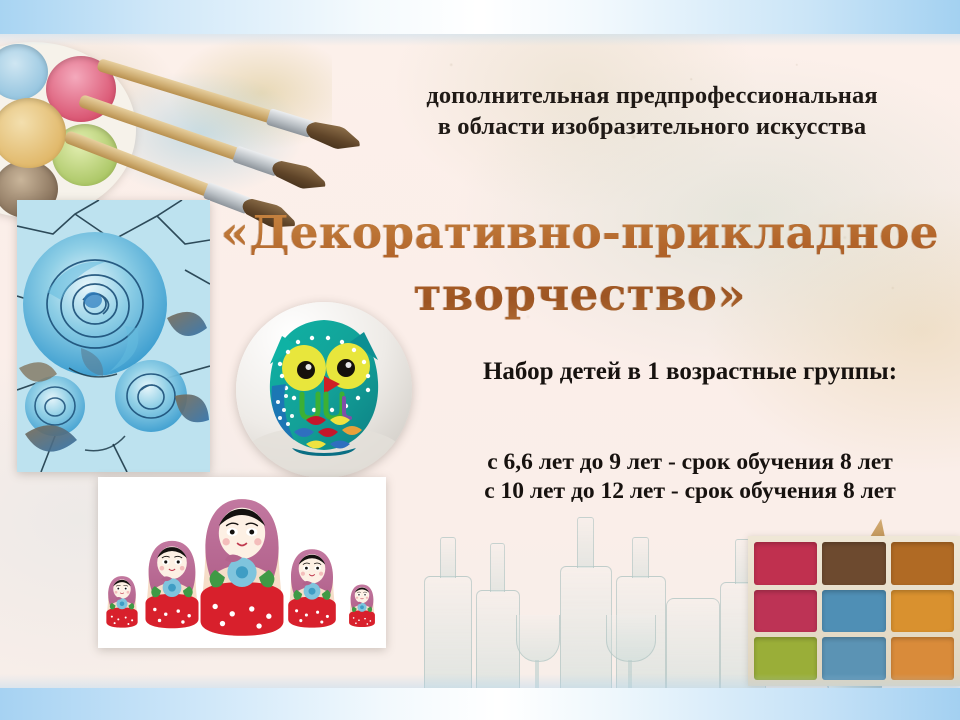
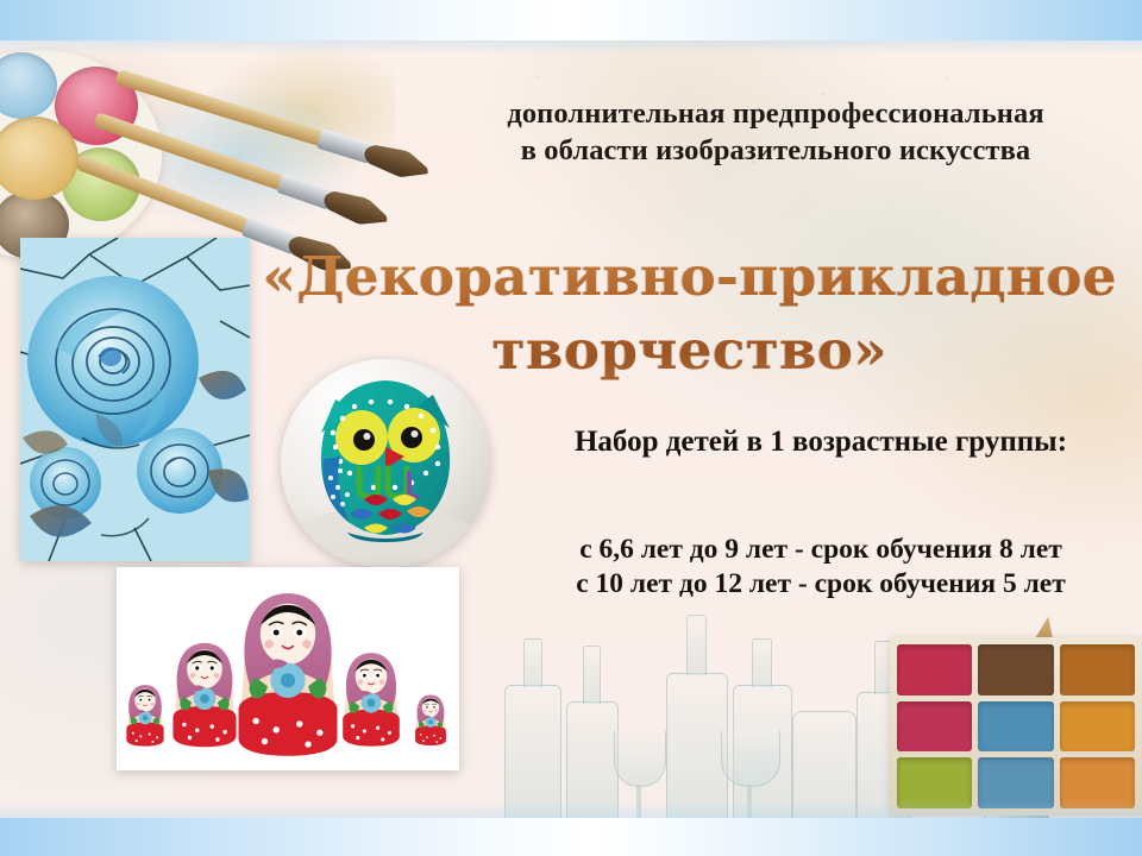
  дополнительная предпрофессиональная
  в области изобразительного искусства
  «Декоративно-прикладное
  творчество»
  Набор детей в 1 возрастные группы:
  с 6,6 лет до 9 лет - срок обучения 8 лет
- с 10 лет до 12 лет - срок обучения 8 лет
+ с 10 лет до 12 лет - срок обучения 5 лет
